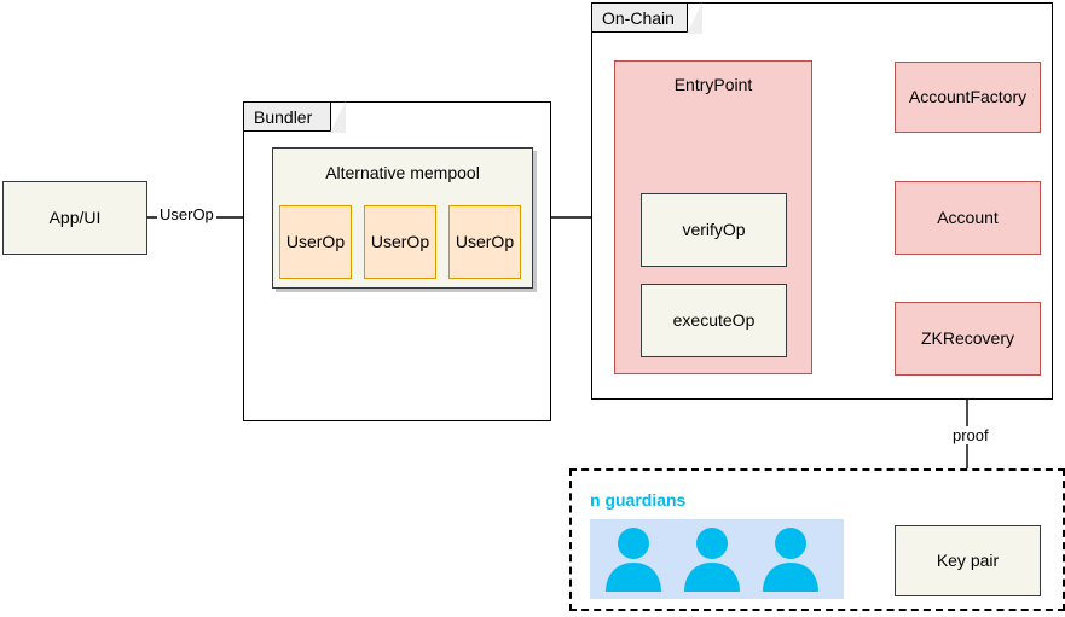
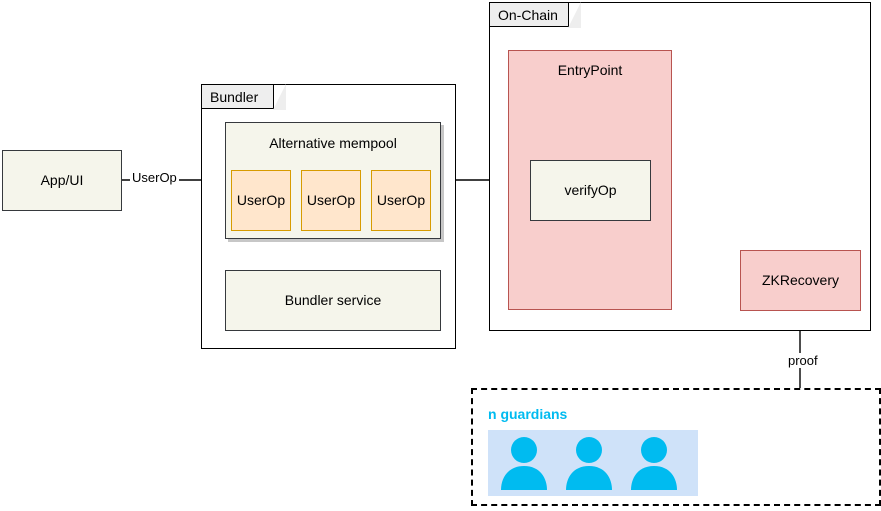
  App/UI
  UserOp
  Bundler
  Alternative mempool
  UserOp
  UserOp
  UserOp
+ Bundler service
  On-Chain
  EntryPoint
  verifyOp
- executeOp
- AccountFactory
- Account
  ZKRecovery
  proof
  n guardians
- Key pair
